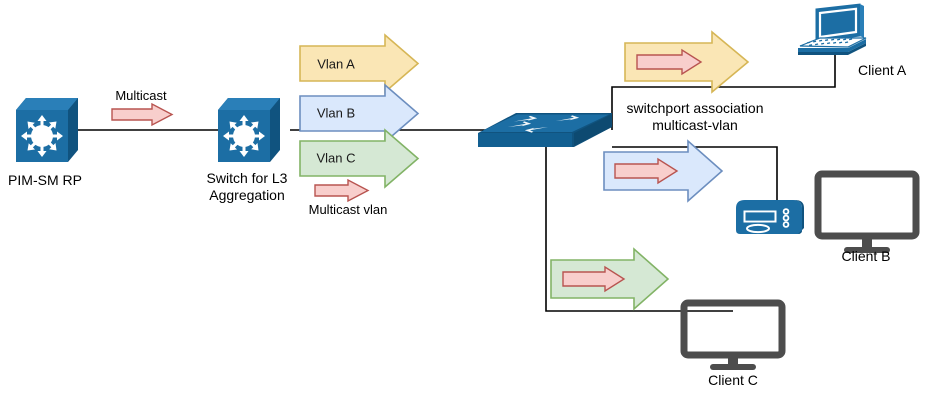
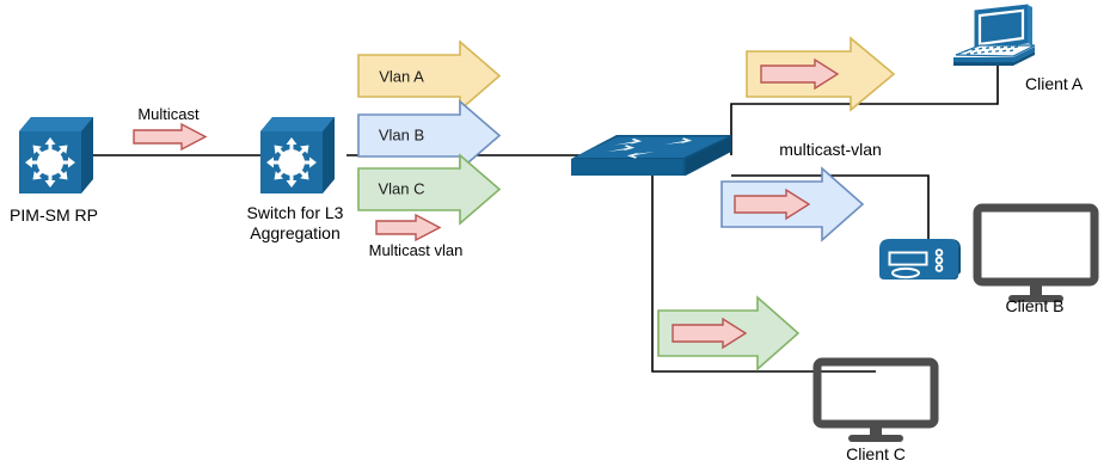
  PIM-SM RP
  Switch for L3
  Aggregation
  Client A
  Client B
  Client C
  Multicast
  Vlan A
  Vlan B
  Vlan C
  Multicast vlan
- switchport association
  multicast-vlan
